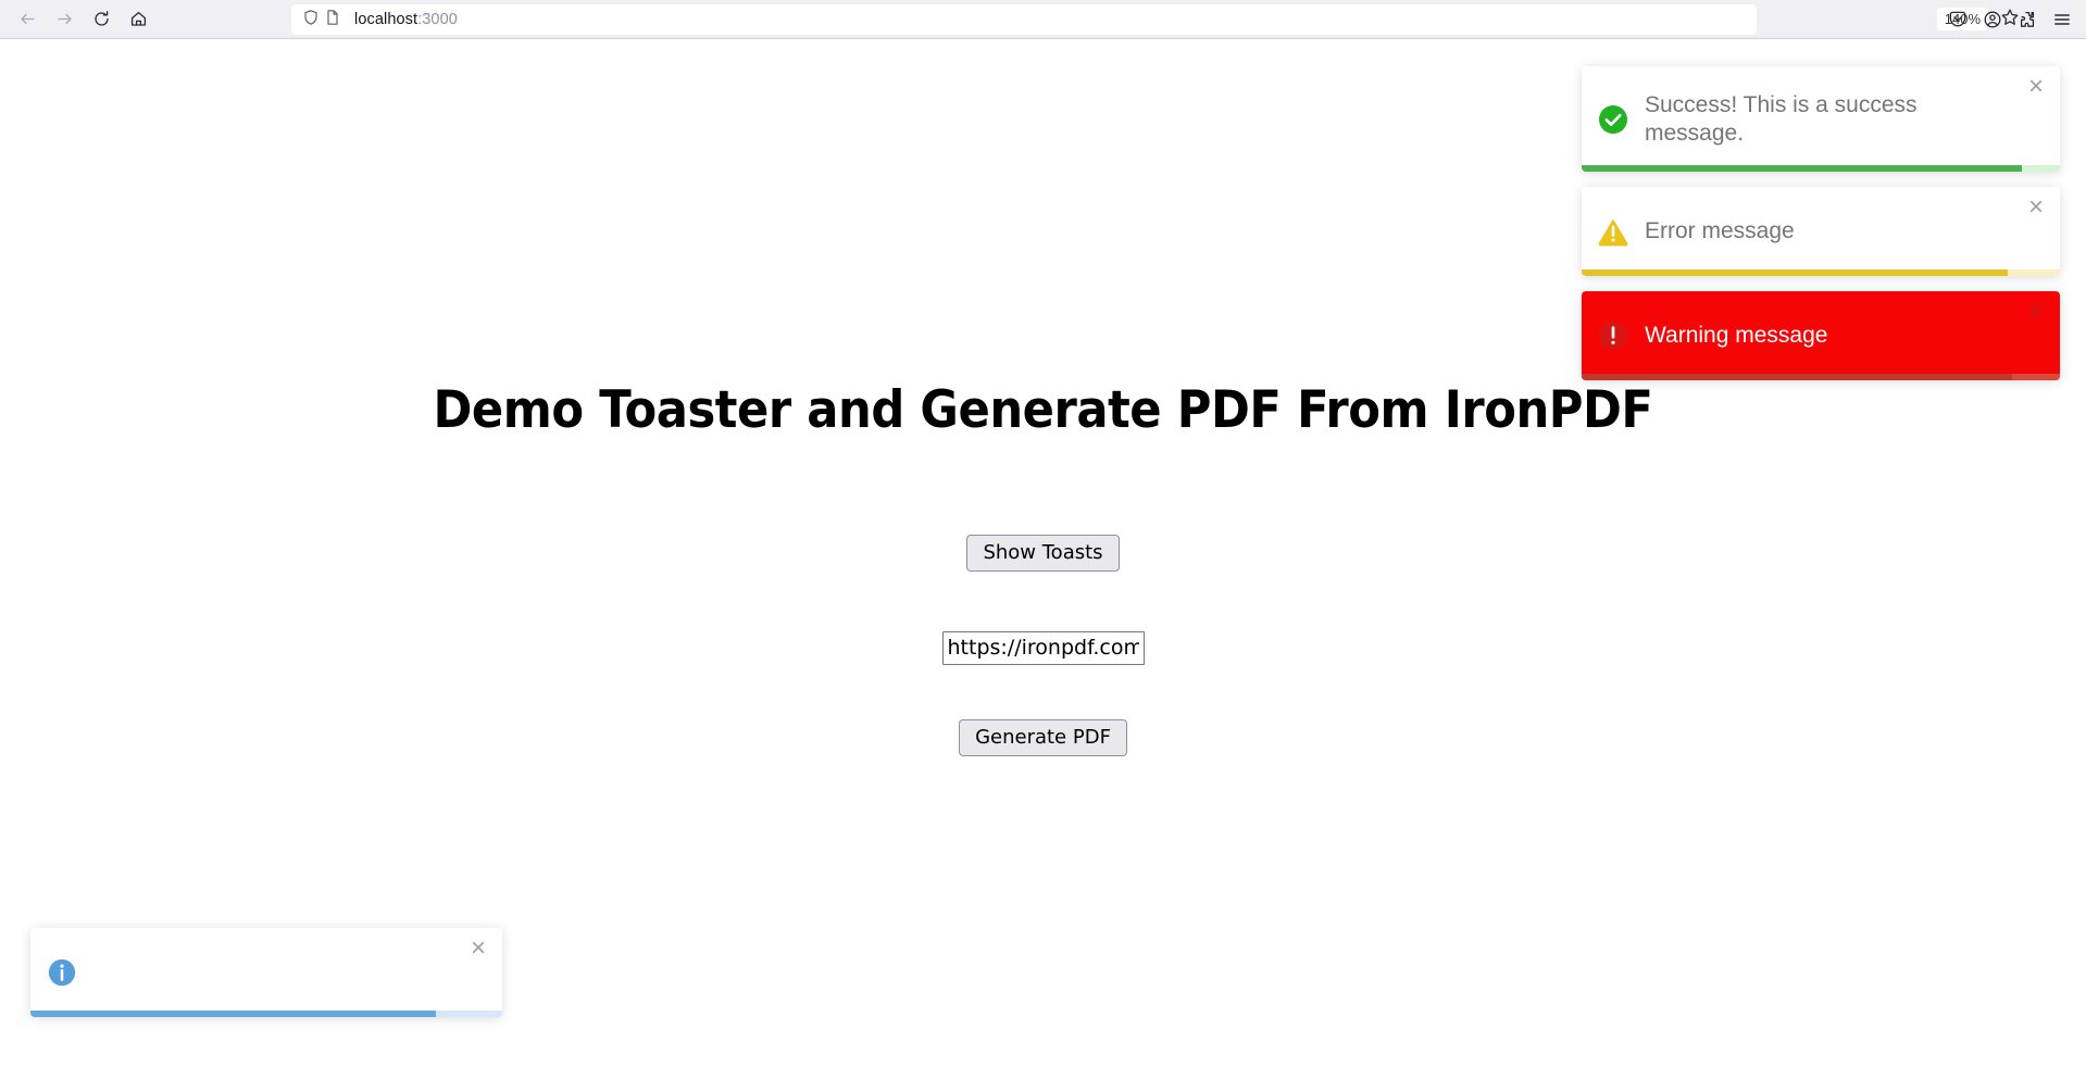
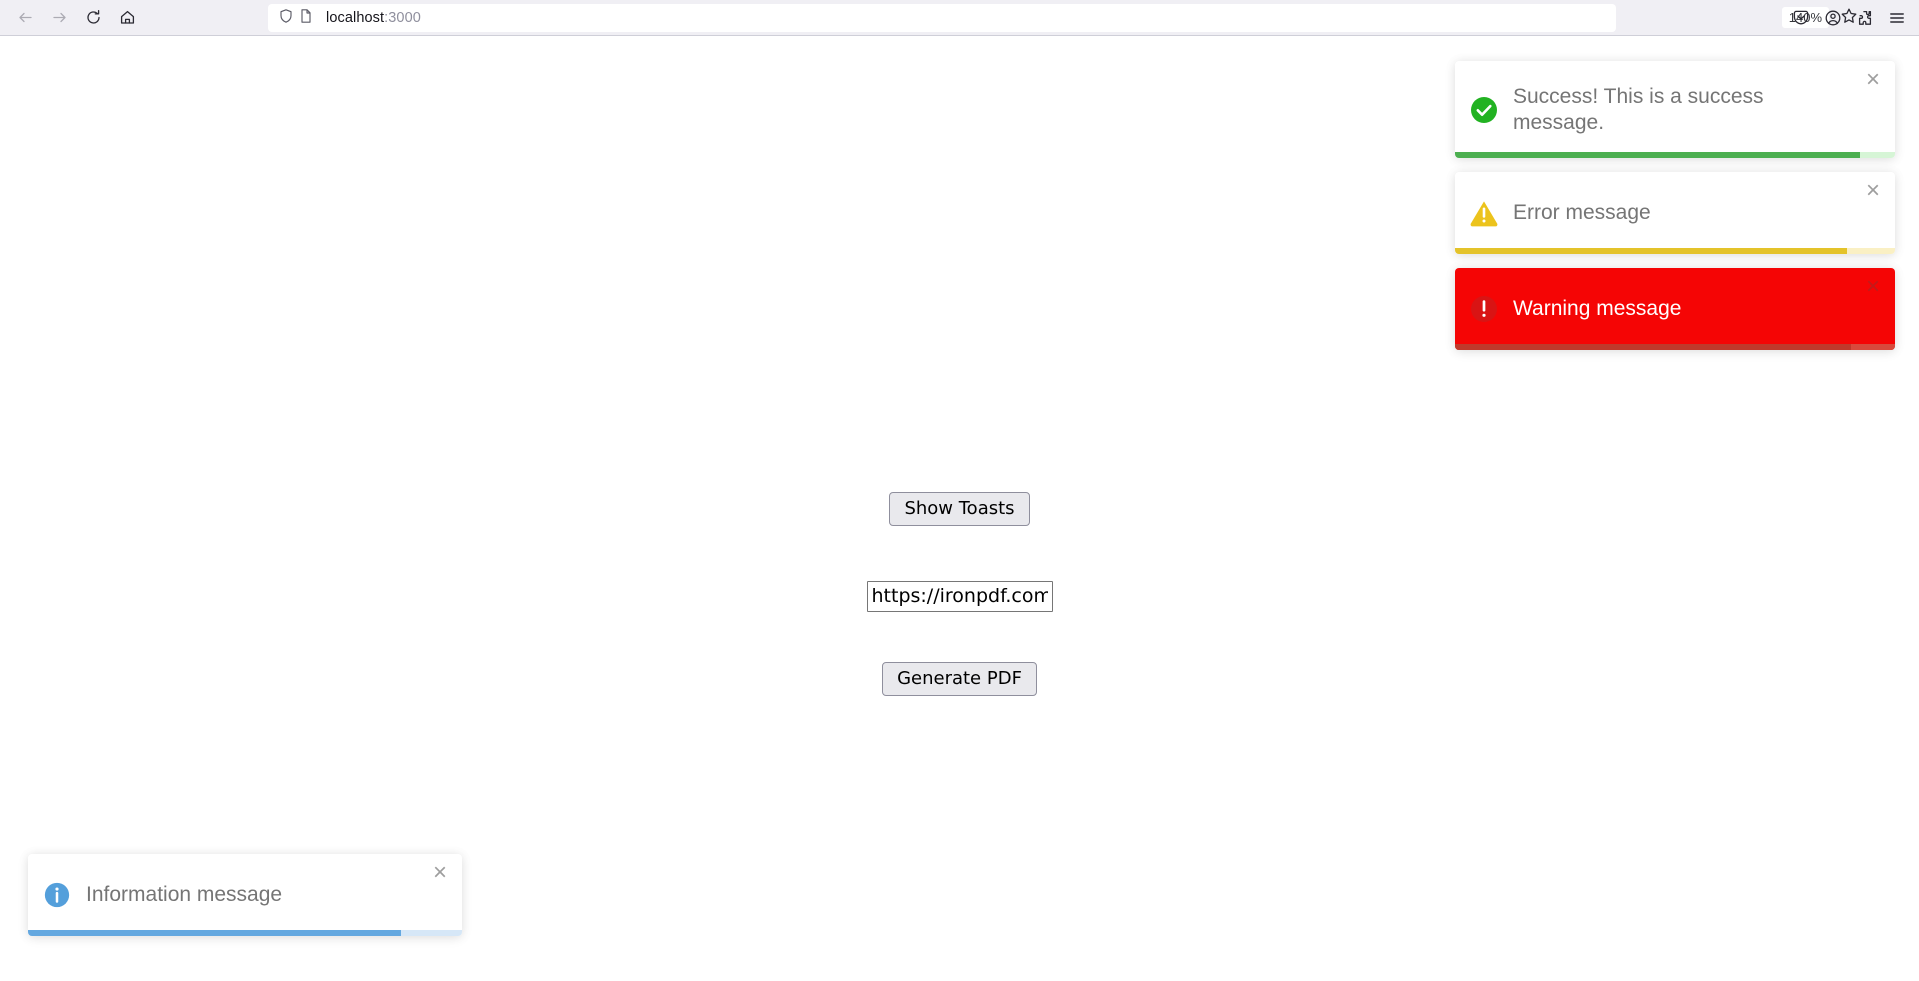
  localhost:3000
  10%
- Demo Toaster and Generate PDF From IronPDF
  Show Toasts
  https://ironpdf.com
  Generate PDF
  Success! This is a success message.
  ×
  Error message
  ×
  Warning message
  ×
+ Information message
  ×
